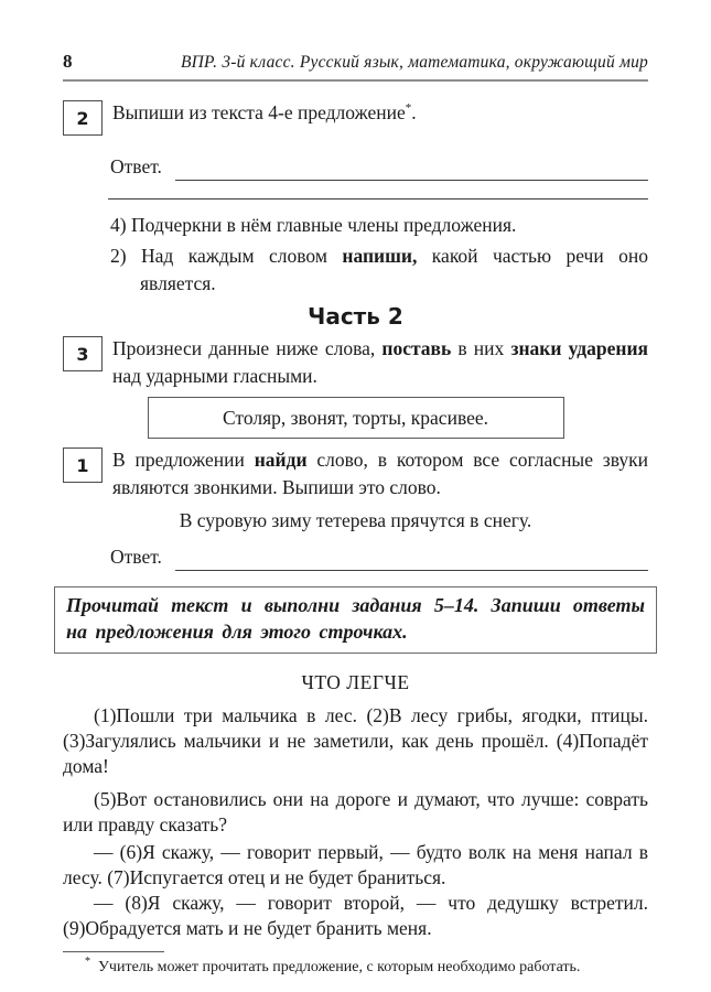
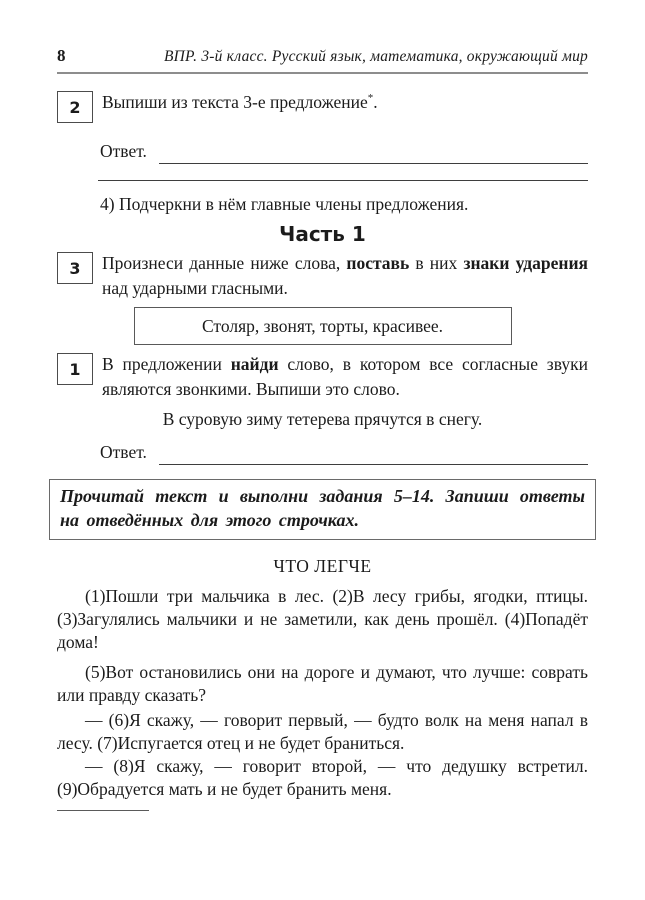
  8
  ВПР. 3-й класс. Русский язык, математика, окружающий мир
  2
- Выпиши из текста 4-е предложение*.
+ Выпиши из текста 3-е предложение*.
  Ответ.
  4) Подчеркни в нём главные члены предложения.
- 2) Над каждым словом напиши, какой частью речи оно является.
- Часть 2
+ Часть 1
  3
  Произнеси данные ниже слова, поставь в них знаки ударения над ударными гласными.
  Столяр, звонят, торты, красивее.
  1
  В предложении найди слово, в котором все согласные звуки являются звонкими. Выпиши это слово.
  В суровую зиму тетерева прячутся в снегу.
  Ответ.
- Прочитай текст и выполни задания 5–14. Запиши ответы на предложения для этого строчках.
+ Прочитай текст и выполни задания 5–14. Запиши ответы на отведённых для этого строчках.
  ЧТО ЛЕГЧЕ
  (1)Пошли три мальчика в лес. (2)В лесу грибы, ягодки, птицы. (3)Загулялись мальчики и не заметили, как день прошёл. (4)Попадёт дома!
  (5)Вот остановились они на дороге и думают, что лучше: соврать или правду сказать?
  — (6)Я скажу, — говорит первый, — будто волк на меня напал в лесу. (7)Испугается отец и не будет браниться.
  — (8)Я скажу, — говорит второй, — что дедушку встретил. (9)Обрадуется мать и не будет бранить меня.
- * Учитель может прочитать предложение, с которым необходимо работать.
